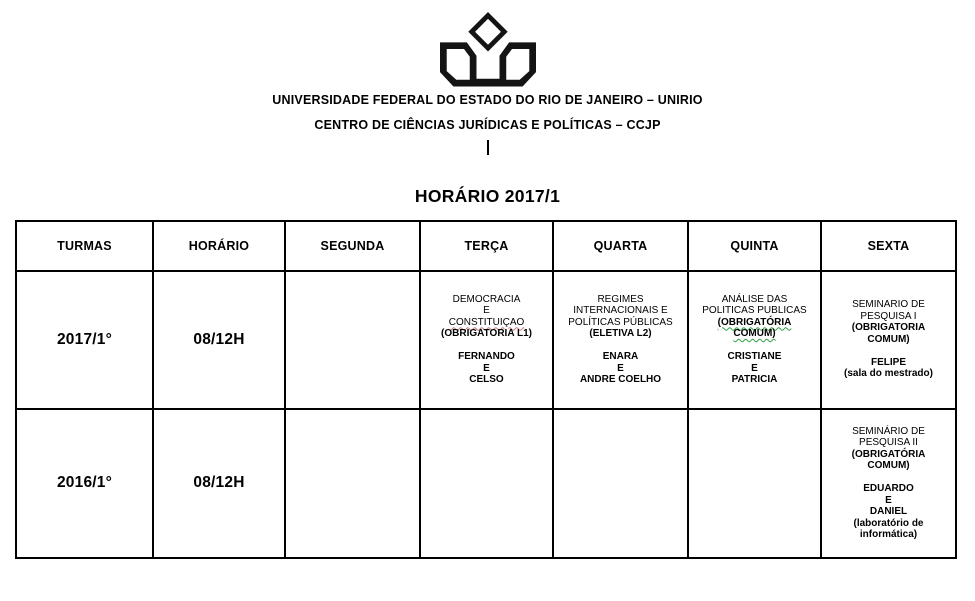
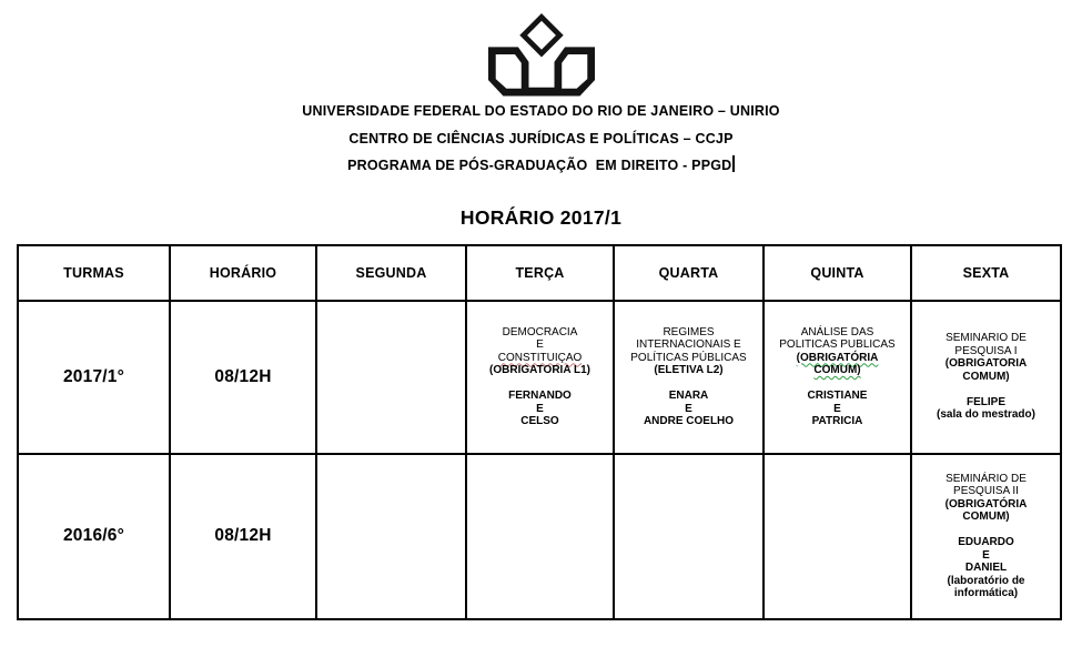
  UNIVERSIDADE FEDERAL DO ESTADO DO RIO DE JANEIRO – UNIRIO
  CENTRO DE CIÊNCIAS JURÍDICAS E POLÍTICAS – CCJP
+ PROGRAMA DE PÓS-GRADUAÇÃO EM DIREITO - PPGD
  HORÁRIO 2017/1
  TURMAS	HORÁRIO	SEGUNDA	TERÇA	QUARTA	QUINTA	SEXTA
  2017/1°	08/12H		DEMOCRACIAECONSTITUIÇAO(OBRIGATORIA L1) FERNANDOECELSO	REGIMESINTERNACIONAIS EPOLÍTICAS PÚBLICAS(ELETIVA L2) ENARAEANDRE COELHO	ANÁLISE DASPOLITICAS PUBLICAS(OBRIGATÓRIACOMUM) CRISTIANEEPATRICIA	SEMINARIO DEPESQUISA I(OBRIGATORIACOMUM) FELIPE(sala do mestrado)
- 2016/1°	08/12H					SEMINÁRIO DEPESQUISA II(OBRIGATÓRIACOMUM) EDUARDOEDANIEL(laboratório deinformática)
+ 2016/6°	08/12H					SEMINÁRIO DEPESQUISA II(OBRIGATÓRIACOMUM) EDUARDOEDANIEL(laboratório deinformática)
